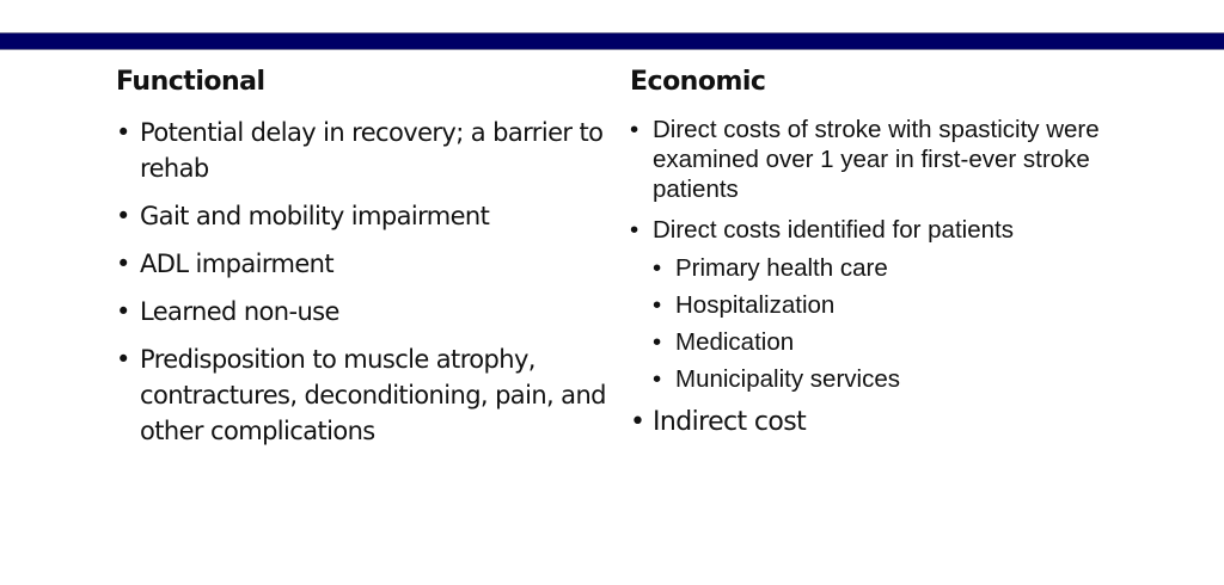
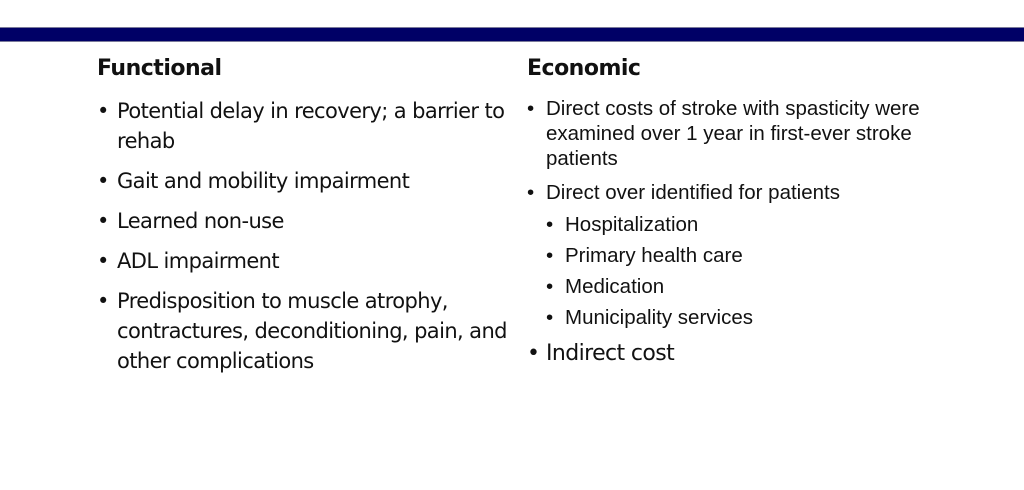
  Functional
  •
  Potential delay in recovery; a barrier to rehab
  •
  Gait and mobility impairment
  •
- ADL impairment
+ Learned non-use
  •
- Learned non-use
+ ADL impairment
  •
  Predisposition to muscle atrophy, contractures, deconditioning, pain, and other complications
  Economic
  •
  Direct costs of stroke with spasticity were examined over 1 year in first-ever stroke patients
  •
- Direct costs identified for patients
+ Direct over identified for patients
  •
- Primary health care
+ Hospitalization
  •
- Hospitalization
+ Primary health care
  •
  Medication
  •
  Municipality services
  •
  Indirect cost
